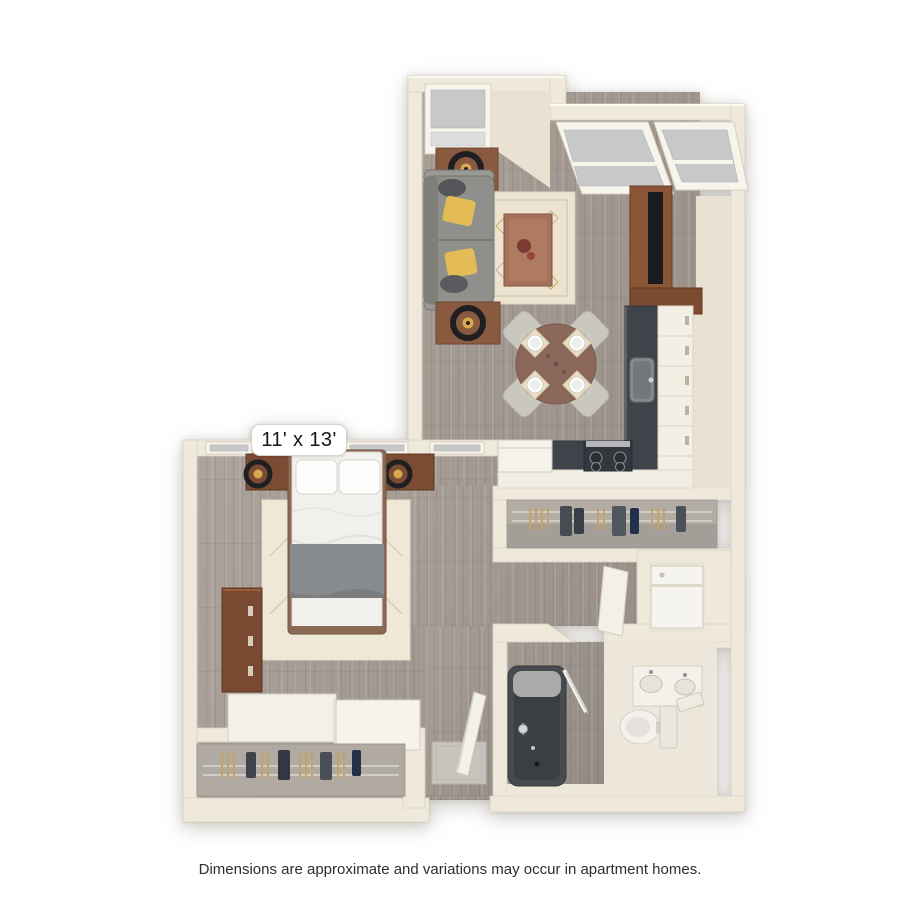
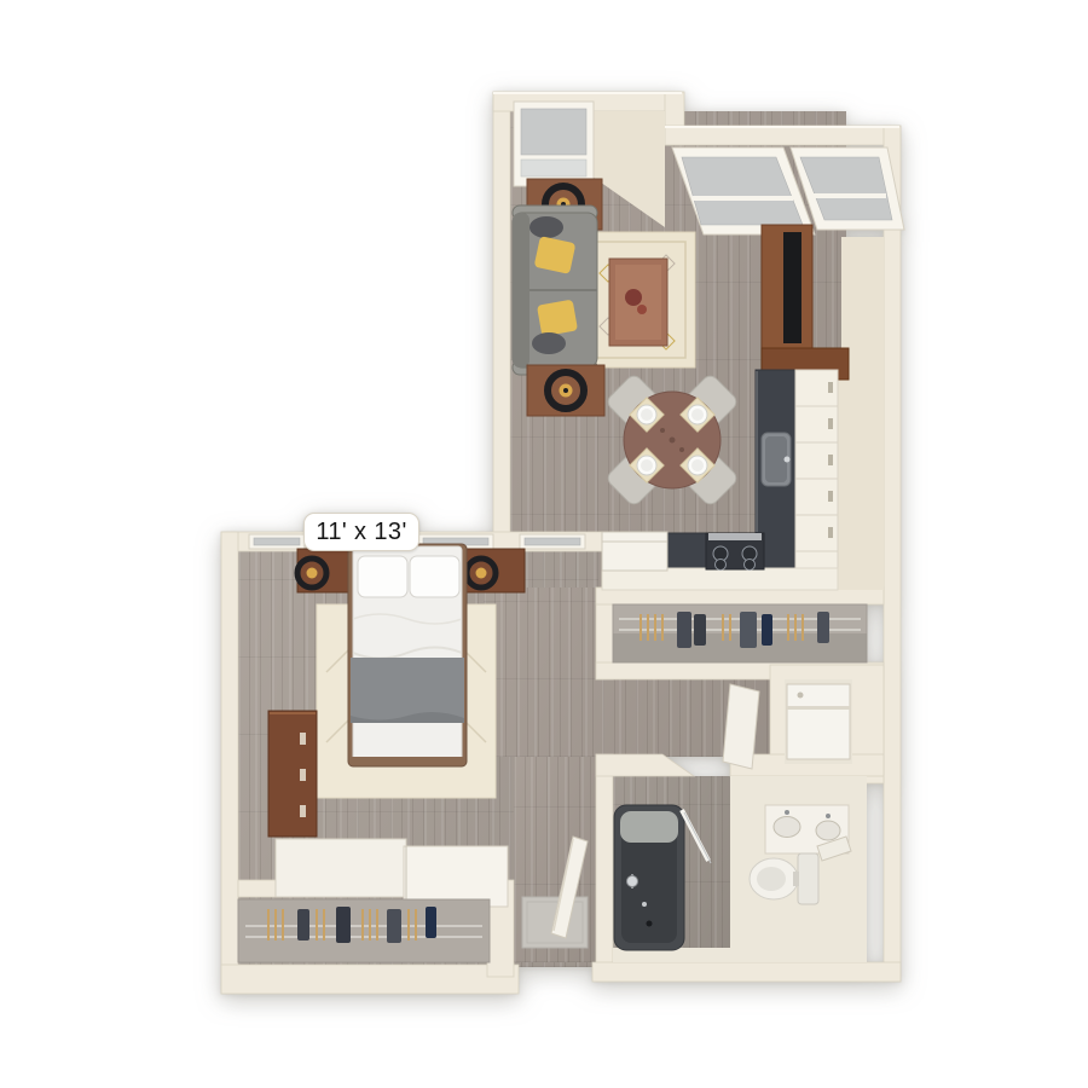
  11' x 13'
- Dimensions are approximate and variations may occur in apartment homes.
